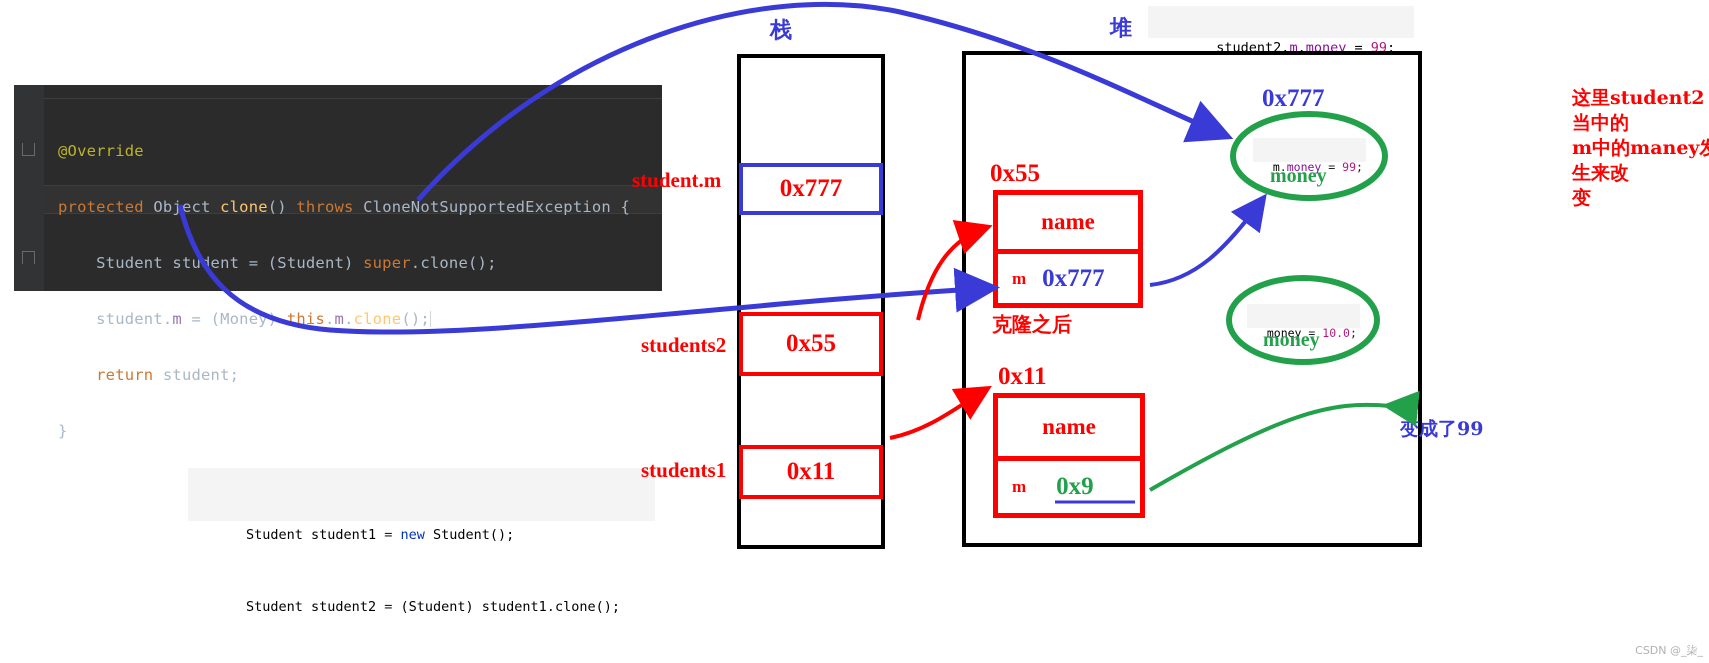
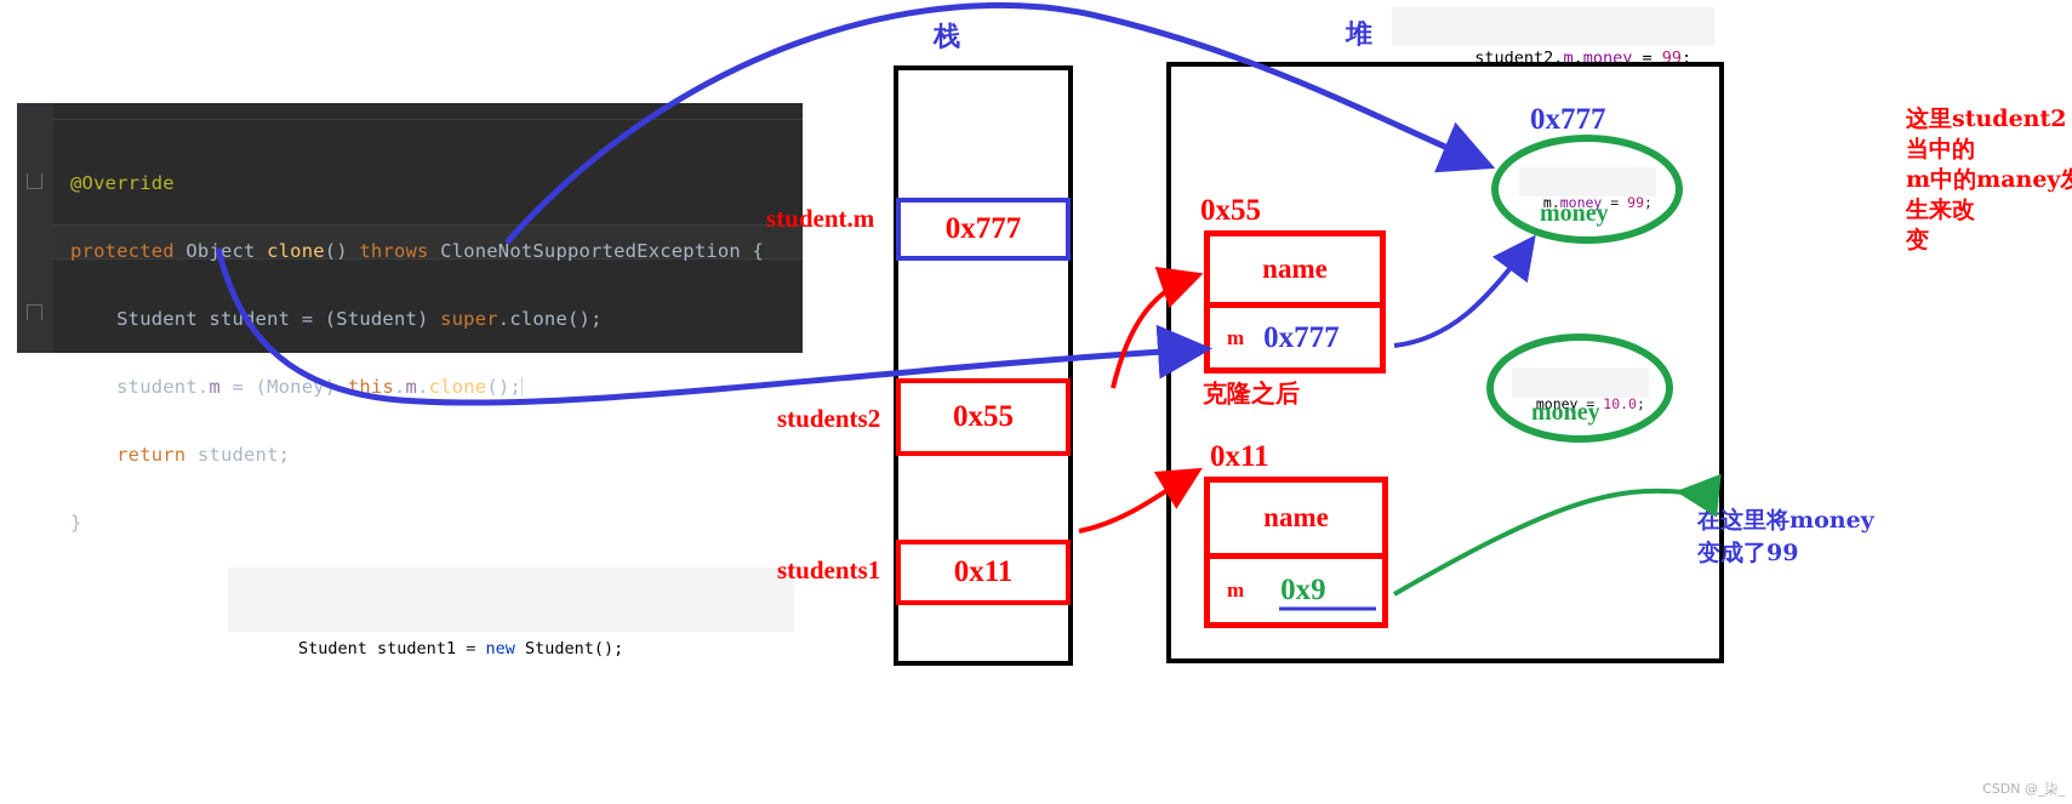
  栈
  堆
  student2.m.money = 99;
  @Override
  protected Object clone() throws CloneNotSupportedException {
  Student stuent = (Student) super.clone();
  student.m = (Money this.m.clone();
  return student;
  }
  Student student1 = new Student();
- Student student2 = (Student) student1.clone();
  0x777
  student.m
  0x55
  students2
  0x11
  students1
  0x55
  name
  m
  0x777
  克隆之后
  0x11
  name
  m
  0x9
  0x777
  m.money = 99;
  money
  money = 10.0;
  money
  这里student2当中的
  m中的maney生来改
  变
+ 在这里将money
  变成了99
  CSDN @_柒_
